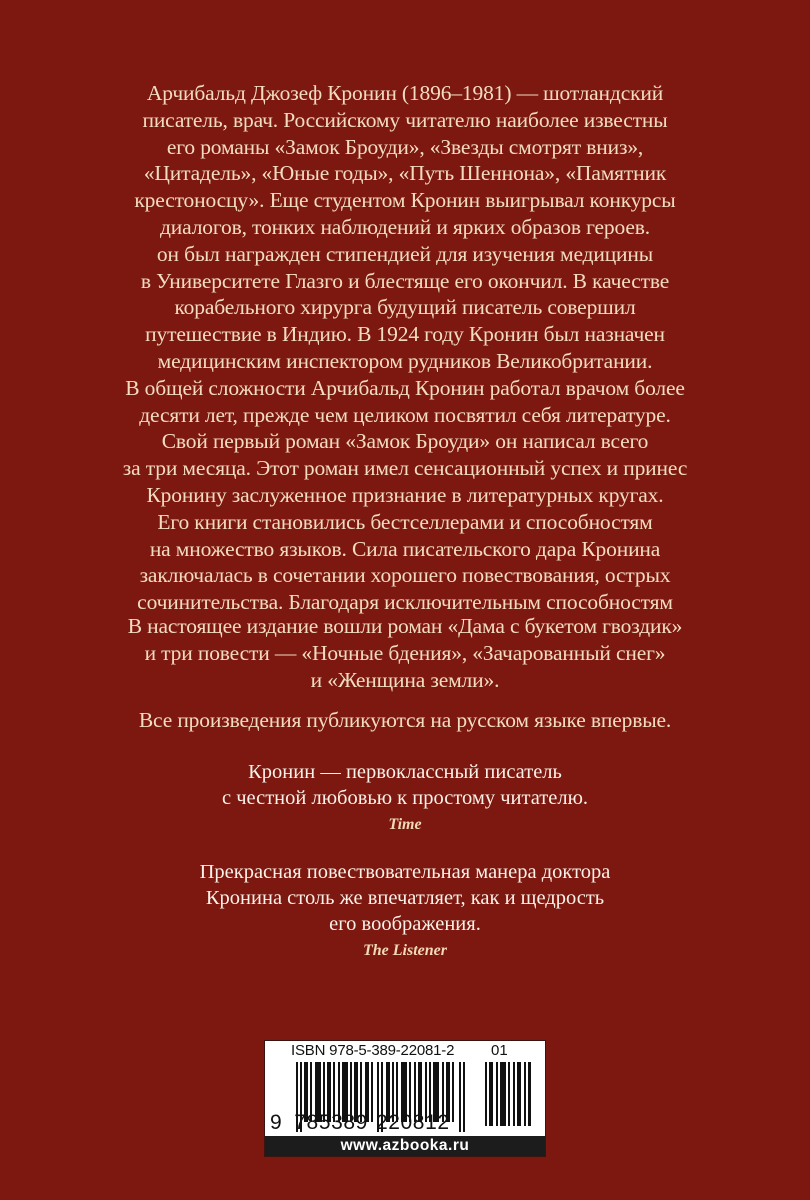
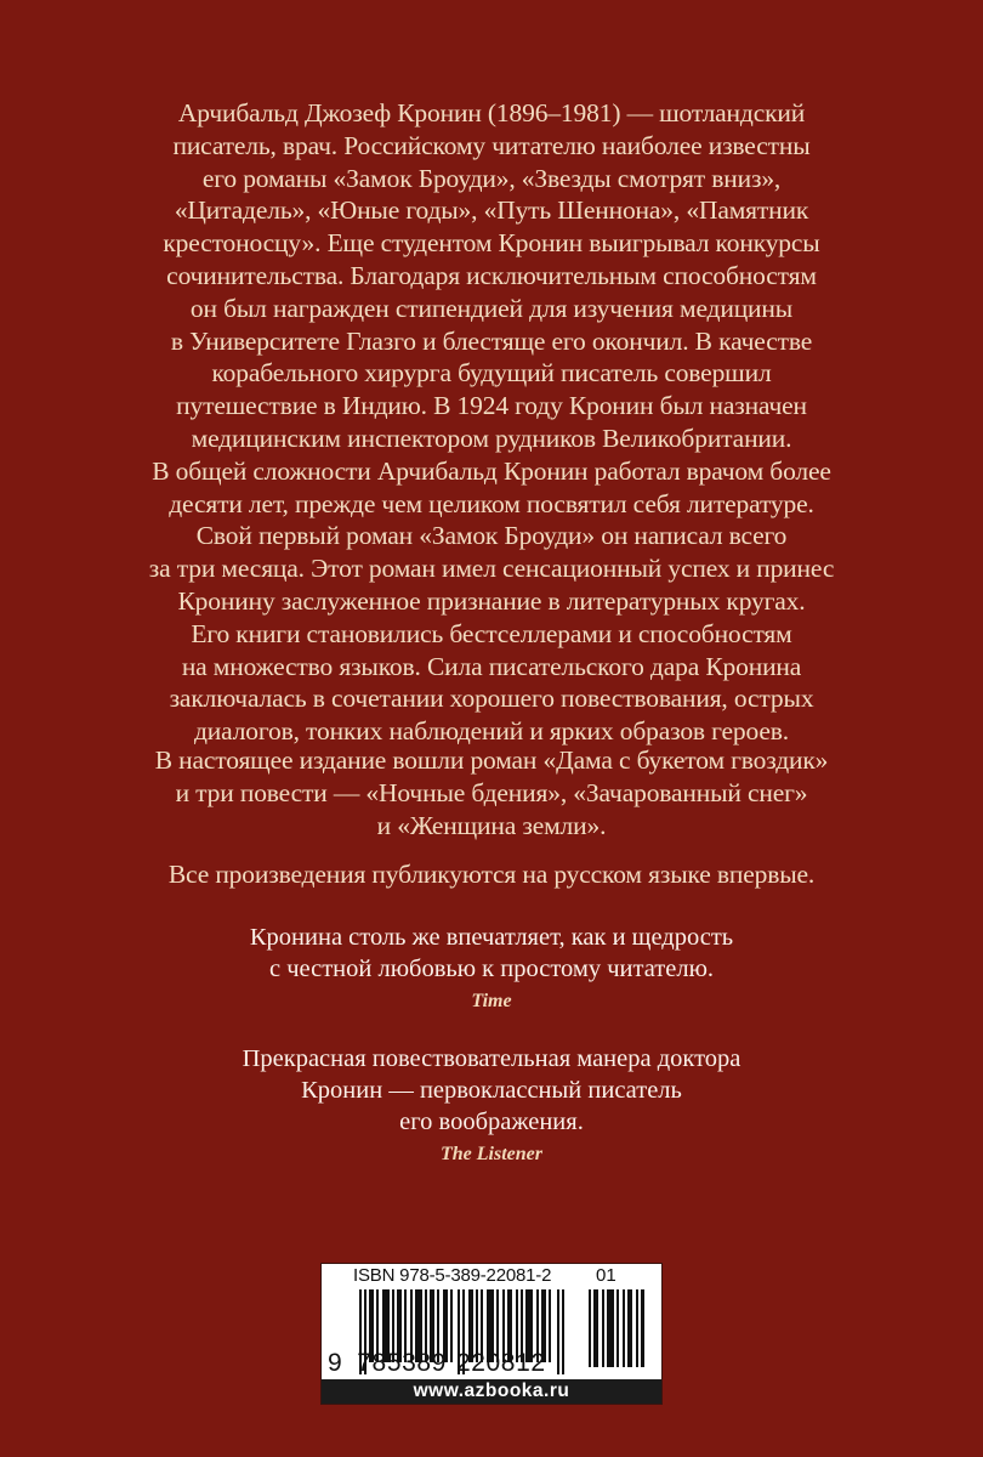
  Арчибальд Джозеф Кронин (1896–1981) — шотландский
  писатель, врач. Российскому читателю наиболее известны
  его романы «Замок Броуди», «Звезды смотрят вниз»,
  «Цитадель», «Юные годы», «Путь Шеннона», «Памятник
  крестоносцу». Еще студентом Кронин выигрывал конкурсы
- диалогов, тонких наблюдений и ярких образов героев.
+ сочинительства. Благодаря исключительным способностям
  он был награжден стипендией для изучения медицины
  в Университете Глазго и блестяще его окончил. В качестве
  корабельного хирурга будущий писатель совершил
  путешествие в Индию. В 1924 году Кронин был назначен
  медицинским инспектором рудников Великобритании.
  В общей сложности Арчибальд Кронин работал врачом более
  десяти лет, прежде чем целиком посвятил себя литературе.
  Свой первый роман «Замок Броуди» он написал всего
  за три месяца. Этот роман имел сенсационный успех и принес
  Кронину заслуженное признание в литературных кругах.
  Его книги становились бестселлерами и способностям
  на множество языков. Сила писательского дара Кронина
  заключалась в сочетании хорошего повествования, острых
- сочинительства. Благодаря исключительным способностям
+ диалогов, тонких наблюдений и ярких образов героев.
  В настоящее издание вошли роман «Дама с букетом гвоздик»
  и три повести — «Ночные бдения», «Зачарованный снег»
  и «Женщина земли».
  Все произведения публикуются на русском языке впервые.
- Кронин — первоклассный писатель
+ Кронина столь же впечатляет, как и щедрость
  с честной любовью к простому читателю.
  Time
  Прекрасная повествовательная манера доктора
- Кронина столь же впечатляет, как и щедрость
+ Кронин — первоклассный писатель
  его воображения.
  The Listener
  ISBN 978-5-389-22081-2
  01
  9 785389 220812
  www.azbooka.ru
